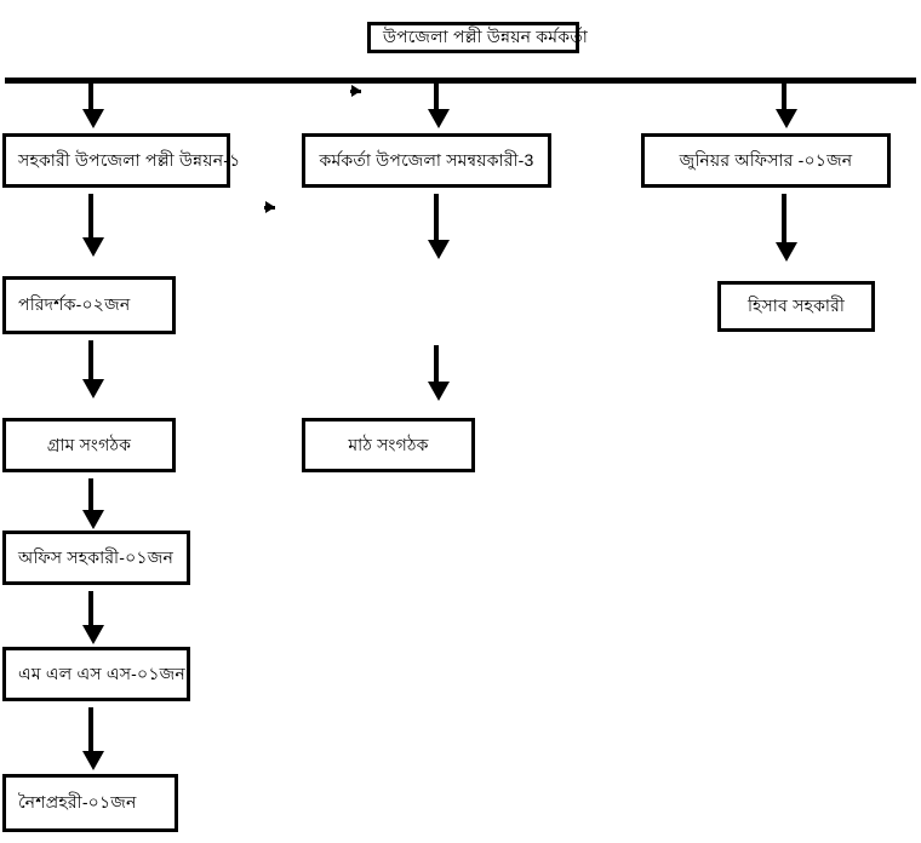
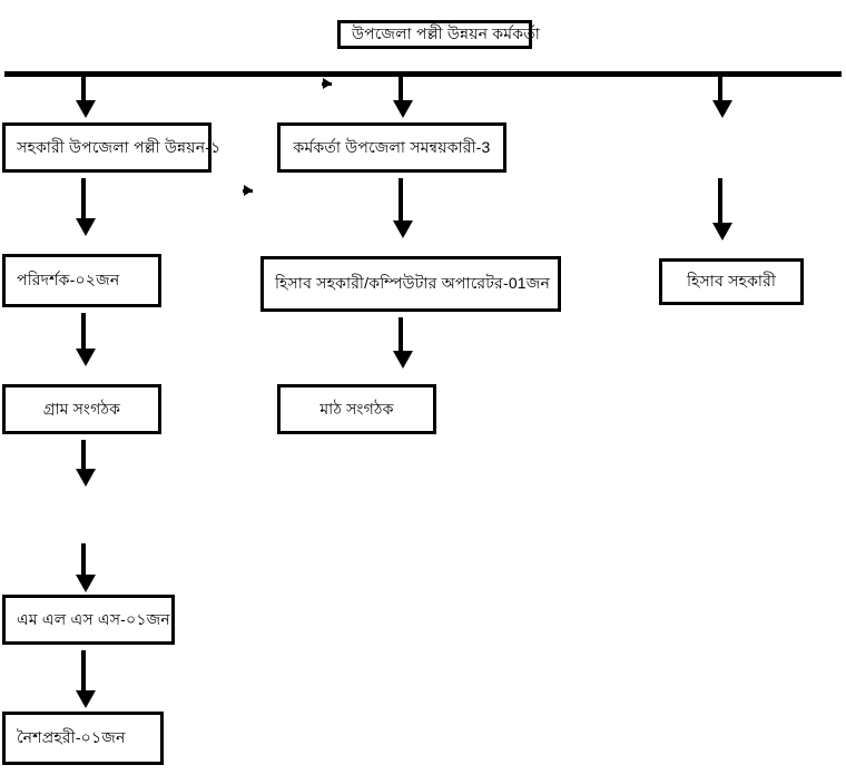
  উপজেলা পল্লী উন্নয়ন কর্মকর্তা
  সহকারী উপজেলা পল্লী উন্নয়ন-১
  কর্মকর্তা উপজেলা সমন্বয়কারী-3
- জুনিয়র অফিসার -০১জন
  পরিদর্শক-০২জন
+ হিসাব সহকারী/কম্পিউটার অপারেটর-01জন
  হিসাব সহকারী
  গ্রাম সংগঠক
  মাঠ সংগঠক
- অফিস সহকারী-০১জন
  এম এল এস এস-০১জন
  নৈশপ্রহরী-০১জন
